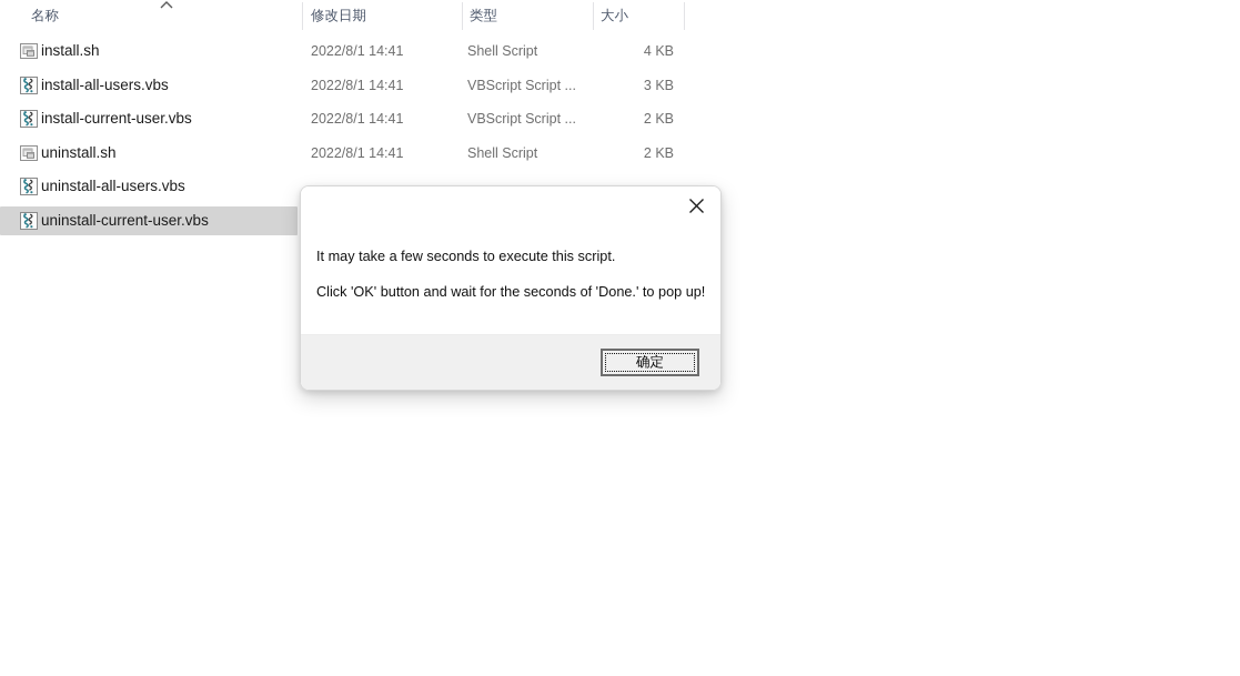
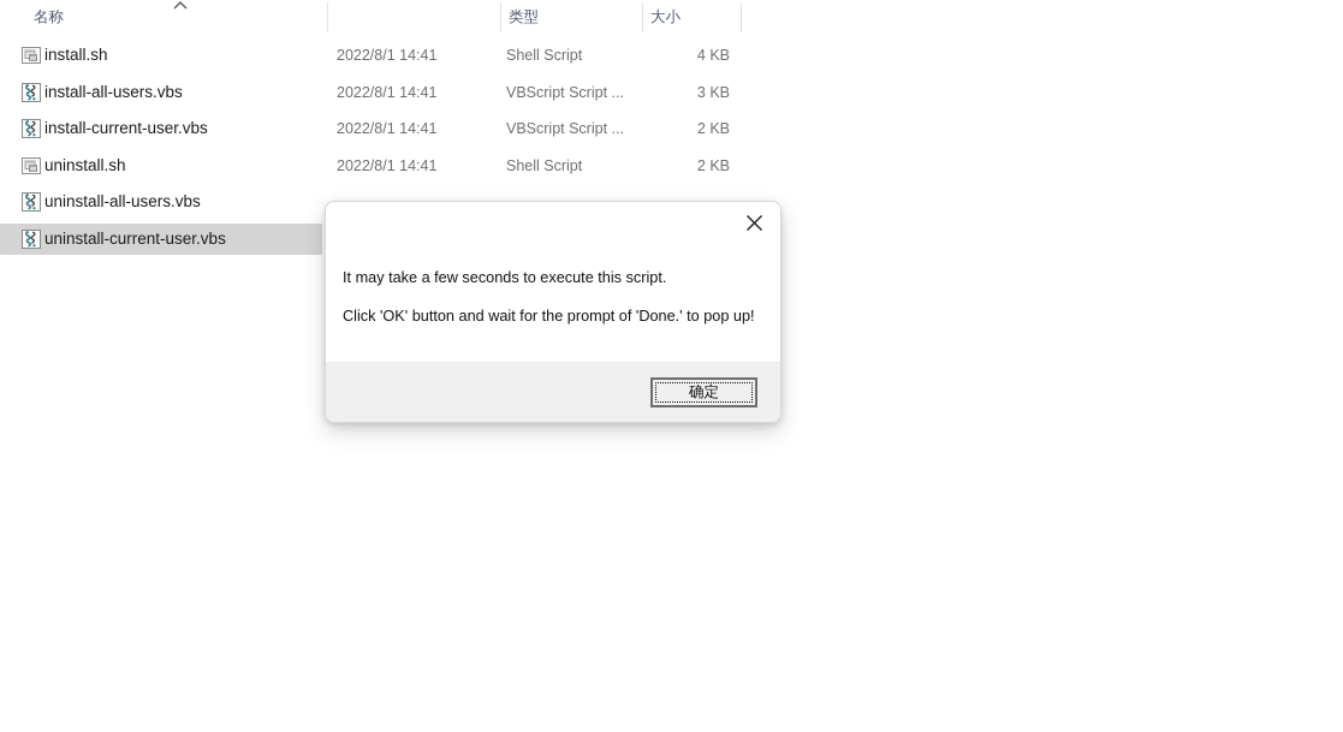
  名称
- 修改日期
  类型
  大小
  install.sh
  2022/8/1 14:41
  Shell Script
  4 KB
  install-all-users.vbs
  2022/8/1 14:41
  VBScript Script ...
  3 KB
  install-current-user.vbs
  2022/8/1 14:41
  VBScript Script ...
  2 KB
  uninstall.sh
  2022/8/1 14:41
  Shell Script
  2 KB
  uninstall-all-users.vbs
  uninstall-current-user.vbs
  It may take a few seconds to execute this script.
- Click 'OK' button and wait for the seconds of 'Done.' to pop up!
+ Click 'OK' button and wait for the prompt of 'Done.' to pop up!
  确定
